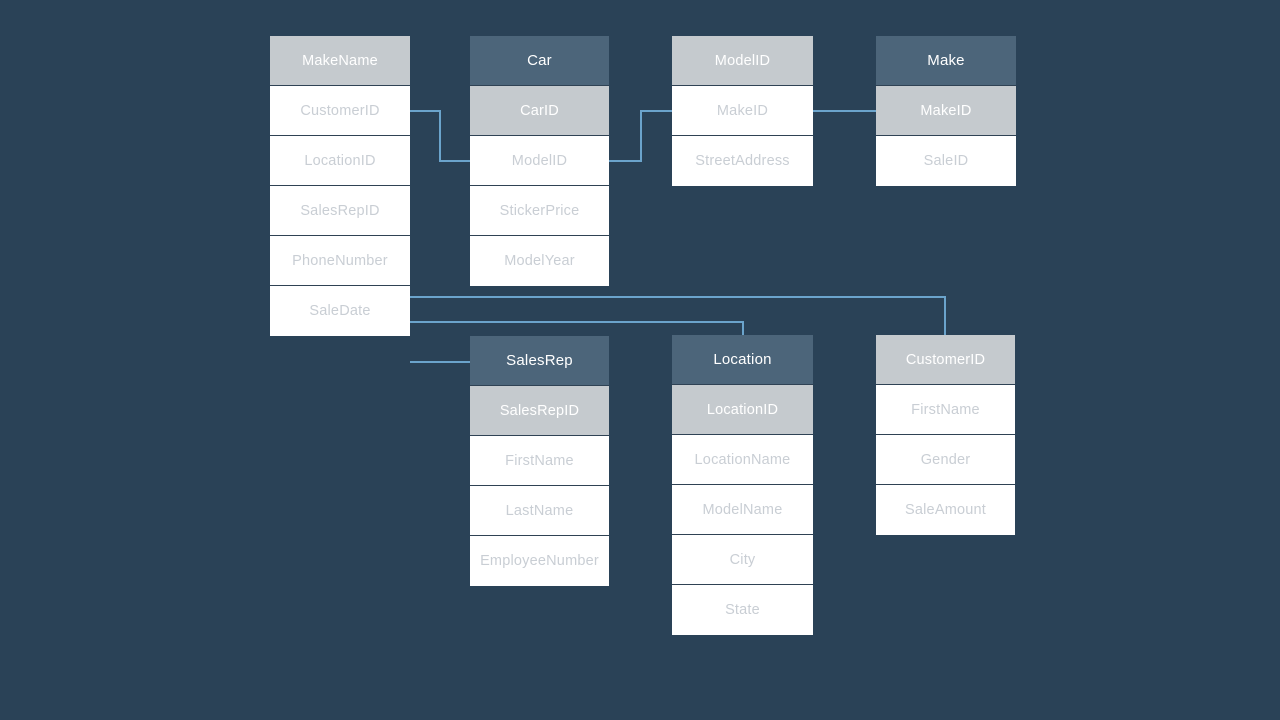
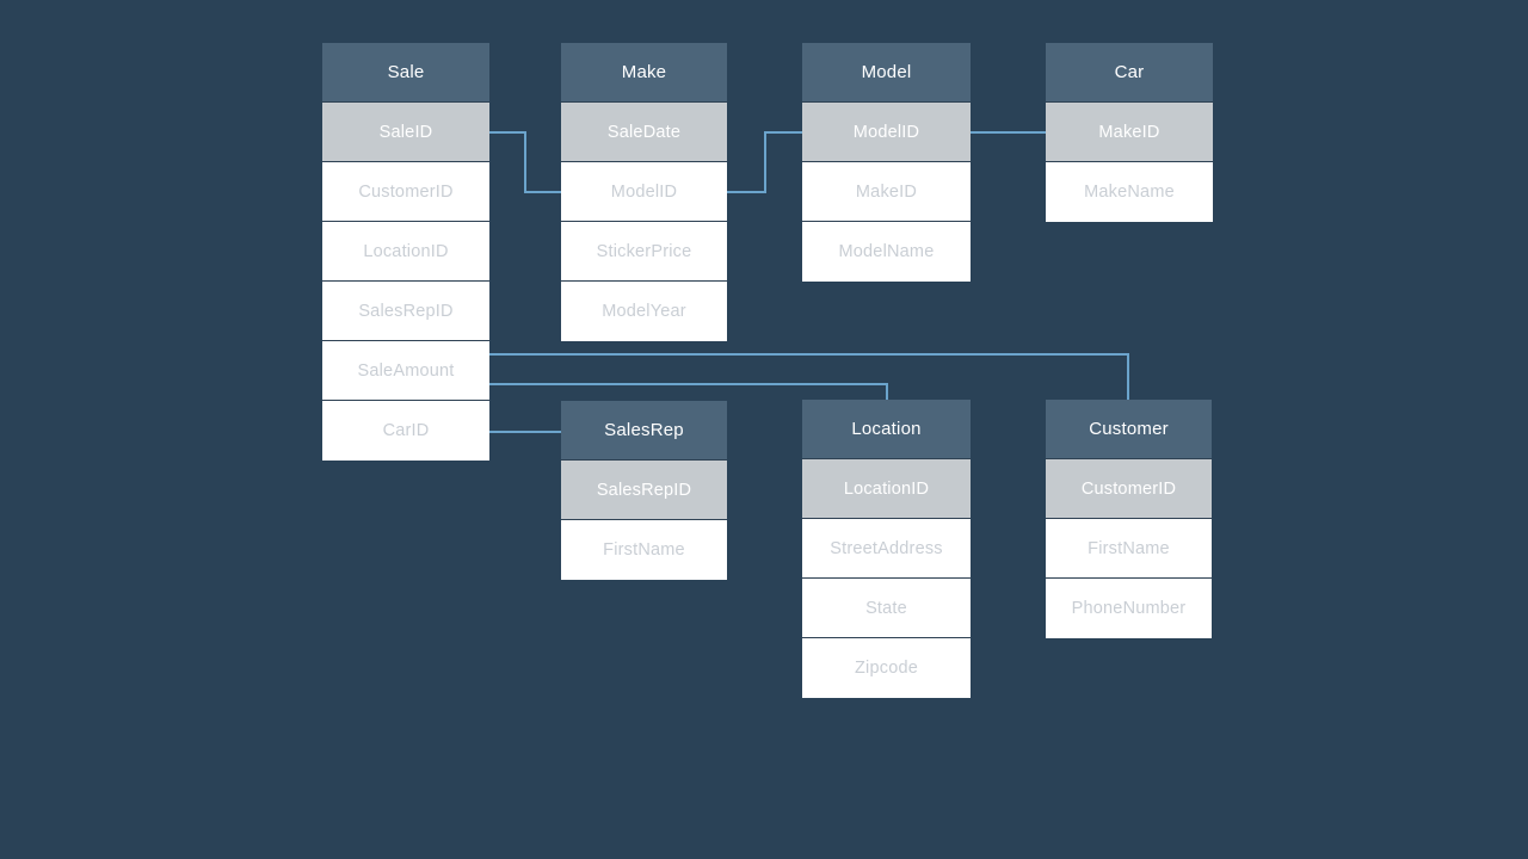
+ Sale
- MakeName
+ SaleID
  CustomerID
  LocationID
  SalesRepID
- PhoneNumber
+ SaleAmount
- SaleDate
+ CarID
- Car
+ Make
- CarID
+ SaleDate
  ModelID
  StickerPrice
  ModelYear
+ Model
  ModelID
  MakeID
- StreetAddress
+ ModelName
- Make
+ Car
  MakeID
- SaleID
+ MakeName
  SalesRep
  SalesRepID
  FirstName
- LastName
- EmployeeNumber
  Location
  LocationID
- LocationName
- ModelName
+ StreetAddress
- City
  State
+ Zipcode
+ Customer
  CustomerID
  FirstName
- Gender
- SaleAmount
+ PhoneNumber
